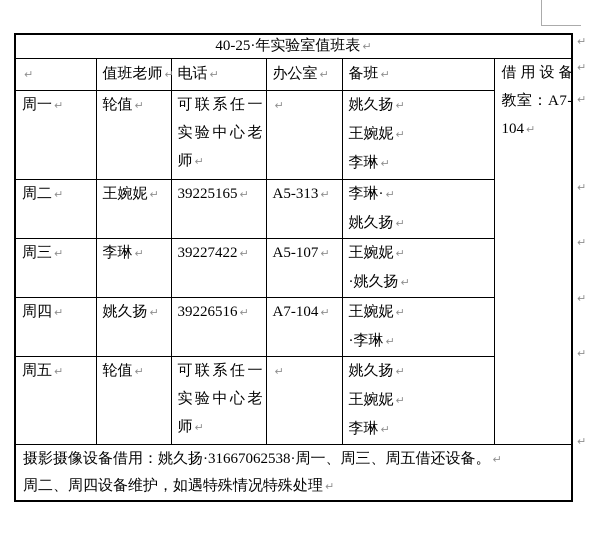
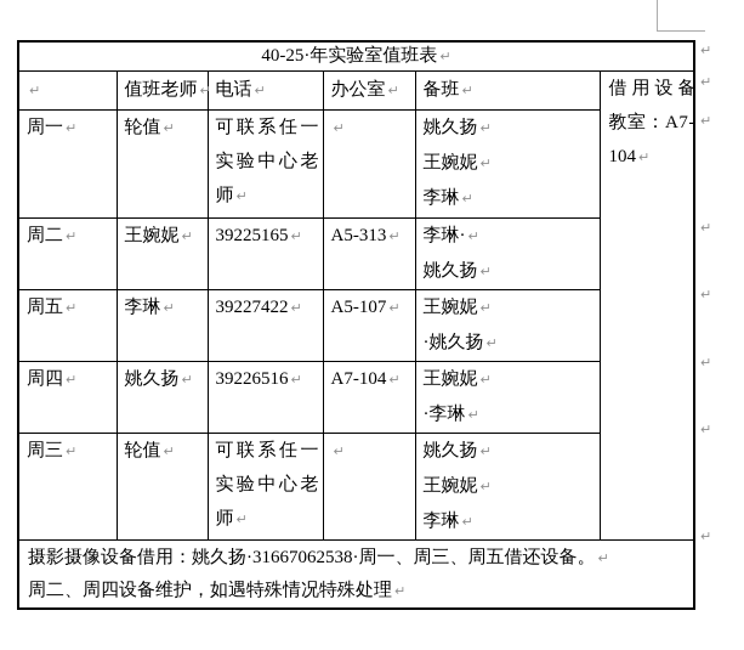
  40-25·年实验室值班表 ↵
  ↵	值班老师 ↵	电话 ↵	办公室 ↵	备班 ↵	借用设备 教室：A7- 104 ↵
  周一 ↵	轮值 ↵	可联系任一 实验中心老 师 ↵	↵	姚久扬 ↵ 王婉妮 ↵ 李琳 ↵
  周二 ↵	王婉妮 ↵	39225165 ↵	A5-313 ↵	李琳· ↵ 姚久扬 ↵
- 周三 ↵	李琳 ↵	39227422 ↵	A5-107 ↵	王婉妮 ↵ ·姚久扬 ↵
+ 周五 ↵	李琳 ↵	39227422 ↵	A5-107 ↵	王婉妮 ↵ ·姚久扬 ↵
  周四 ↵	姚久扬 ↵	39226516 ↵	A7-104 ↵	王婉妮 ↵ ·李琳 ↵
- 周五 ↵	轮值 ↵	可联系任一 实验中心老 师 ↵	↵	姚久扬 ↵ 王婉妮 ↵ 李琳 ↵
+ 周三 ↵	轮值 ↵	可联系任一 实验中心老 师 ↵	↵	姚久扬 ↵ 王婉妮 ↵ 李琳 ↵
  摄影摄像设备借用：姚久扬·31667062538·周一、周三、周五借还设备。 ↵ 周二、周四设备维护，如遇特殊情况特殊处理 ↵
  ↵
  ↵
  ↵
  ↵
  ↵
  ↵
  ↵
  ↵
